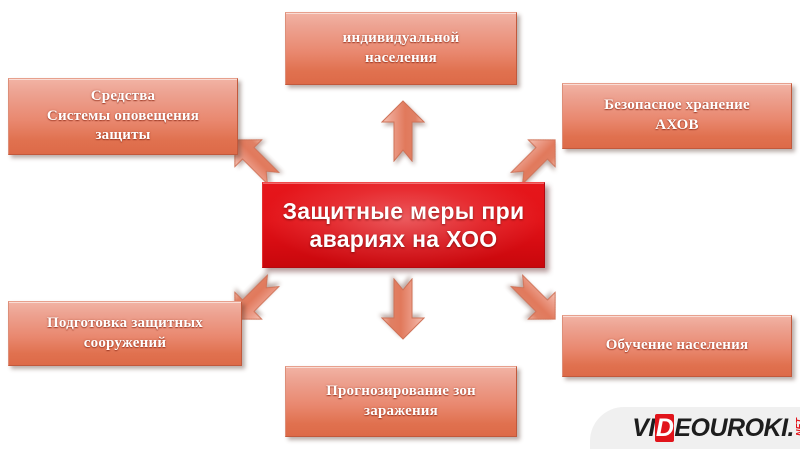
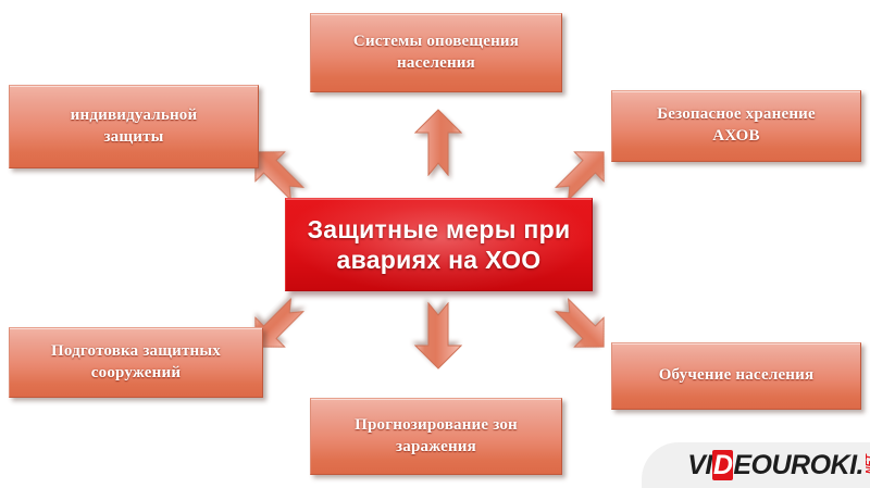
- индивидуальной
+ Системы оповещения
  населения
- Средства
- Системы оповещения
+ индивидуальной
  защиты
  Безопасное хранение
  АХОВ
  Подготовка защитных
  сооружений
  Прогнозирование зон
  заражения
  Обучение населения
  Защитные меры при авариях на ХОО
  VIDEOUROKI.
